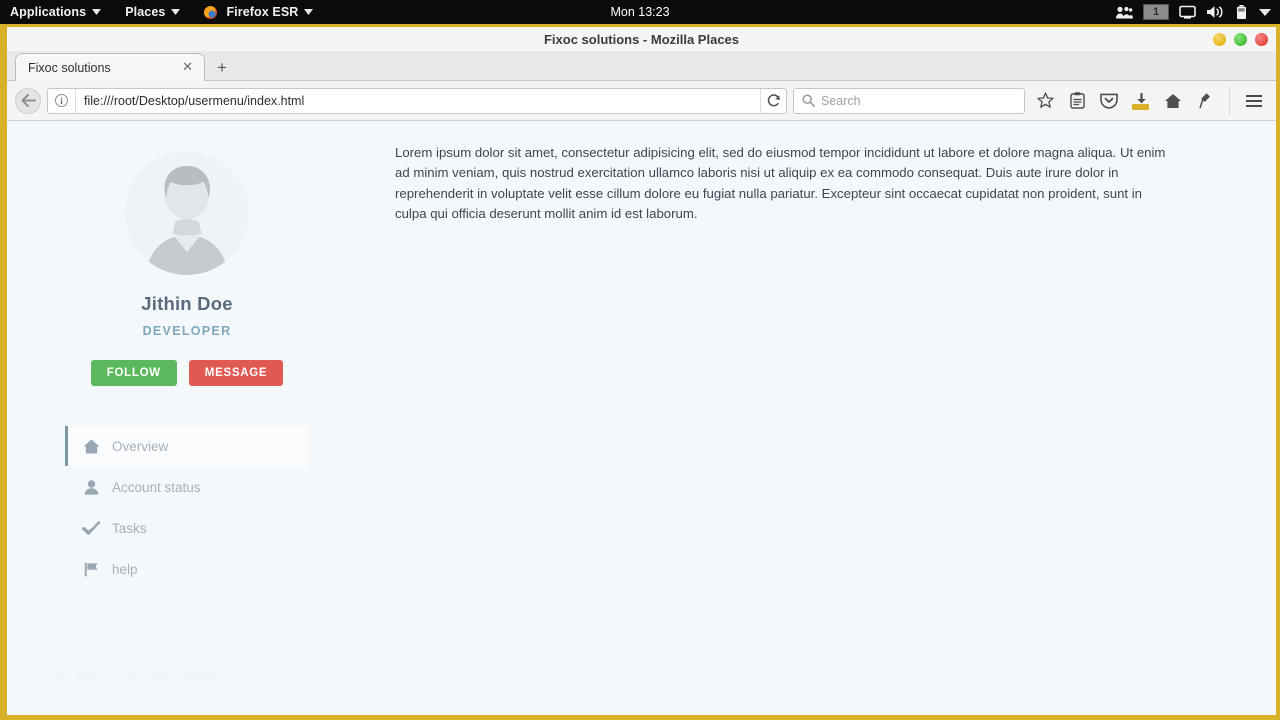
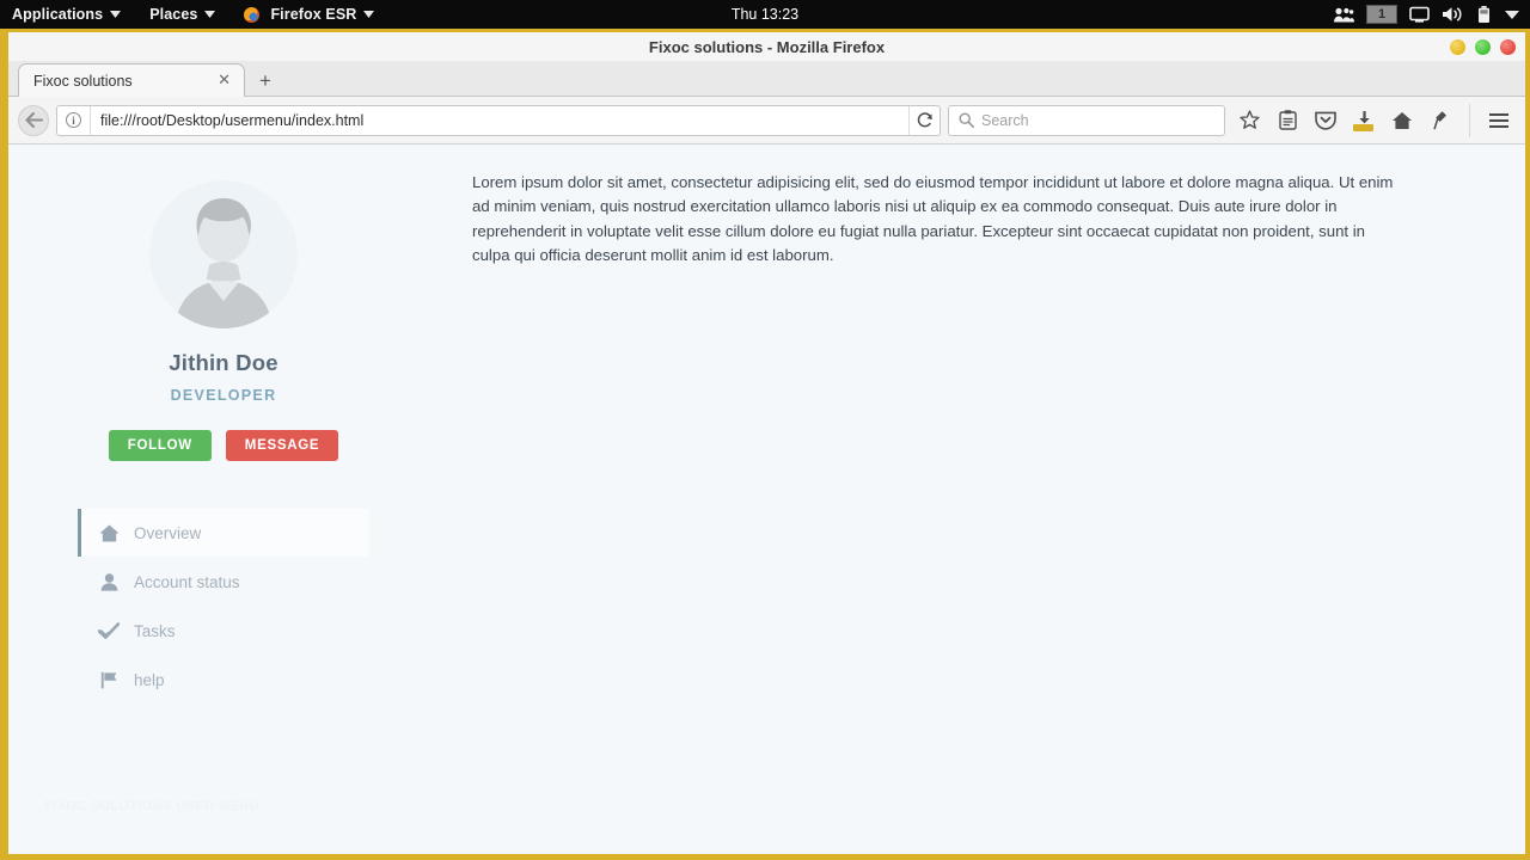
  Applications
  Places
  Firefox ESR
- Mon 13:23
+ Thu 13:23
  1
- Fixoc solutions - Mozilla Places
+ Fixoc solutions - Mozilla Firefox
  Fixoc solutions
  ✕
  +
  i
  file:///root/Desktop/usermenu/index.html
  Search
  Jithin Doe
  DEVELOPER
  FOLLOW
  MESSAGE
  Overview
  Account status
  Tasks
  help
  Lorem ipsum dolor sit amet, consectetur adipisicing elit, sed do eiusmod tempor incididunt ut labore et dolore magna aliqua. Ut enim ad minim veniam, quis nostrud exercitation ullamco laboris nisi ut aliquip ex ea commodo consequat. Duis aute irure dolor in reprehenderit in voluptate velit esse cillum dolore eu fugiat nulla pariatur. Excepteur sint occaecat cupidatat non proident, sunt in culpa qui officia deserunt mollit anim id est laborum.
